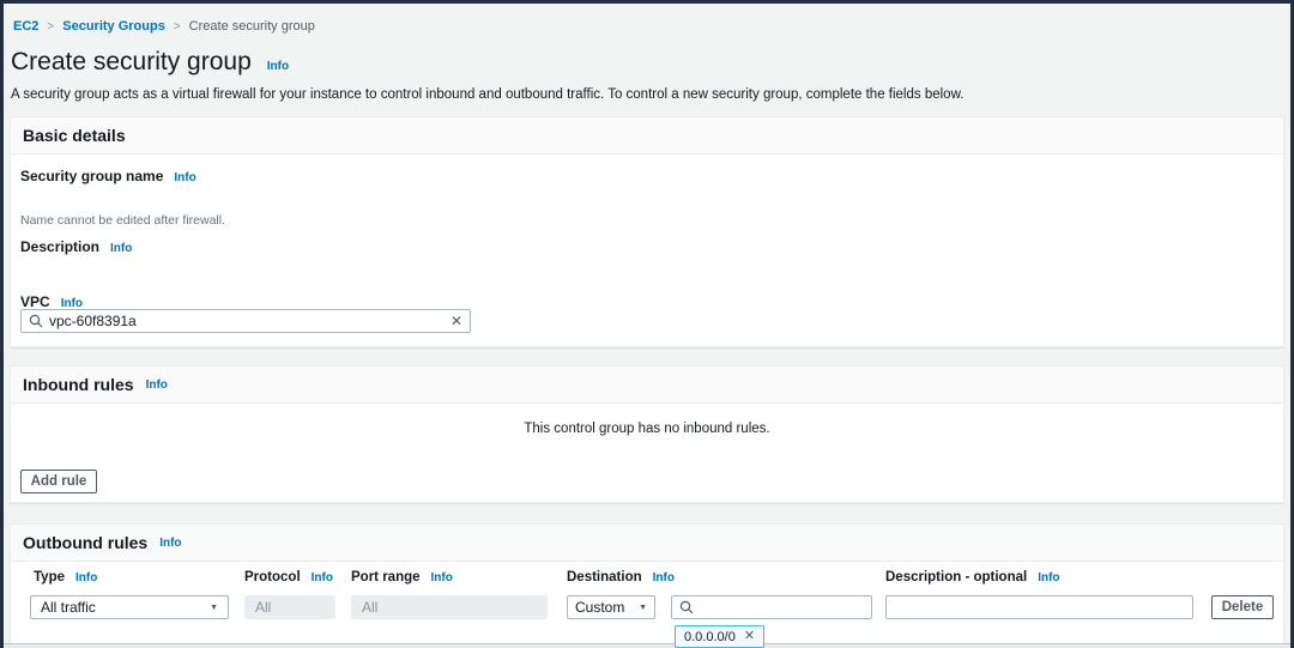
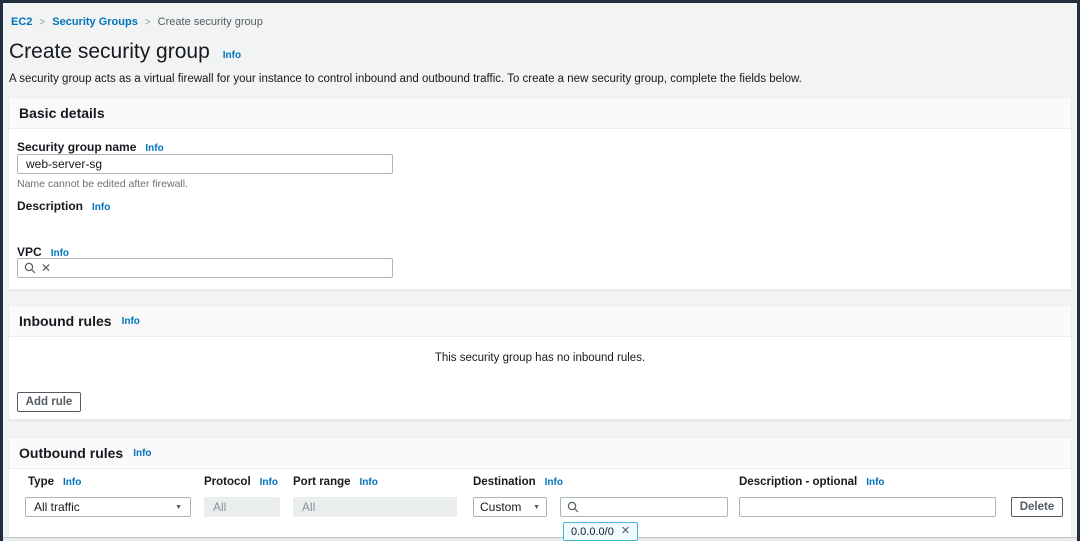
  EC2
  >
  Security Groups
  >
  Create security group
  Create security group
  Info
- A security group acts as a virtual firewall for your instance to control inbound and outbound traffic. To control a new security group, complete the fields below.
+ A security group acts as a virtual firewall for your instance to control inbound and outbound traffic. To create a new security group, complete the fields below.
  Basic details
  Security group name
  Info
+ web-server-sg
  Name cannot be edited after firewall.
  Description
  Info
  VPC
  Info
- vpc-60f8391a
  ✕
  Inbound rules
  Info
- This control group has no inbound rules.
+ This security group has no inbound rules.
  Add rule
  Outbound rules
  Info
  Type
  Info
  Protocol
  Info
  Port range
  Info
  Destination
  Info
  Description - optional
  Info
  All traffic
  All
  All
  Custom
  Delete
  0.0.0.0/0
  ✕
